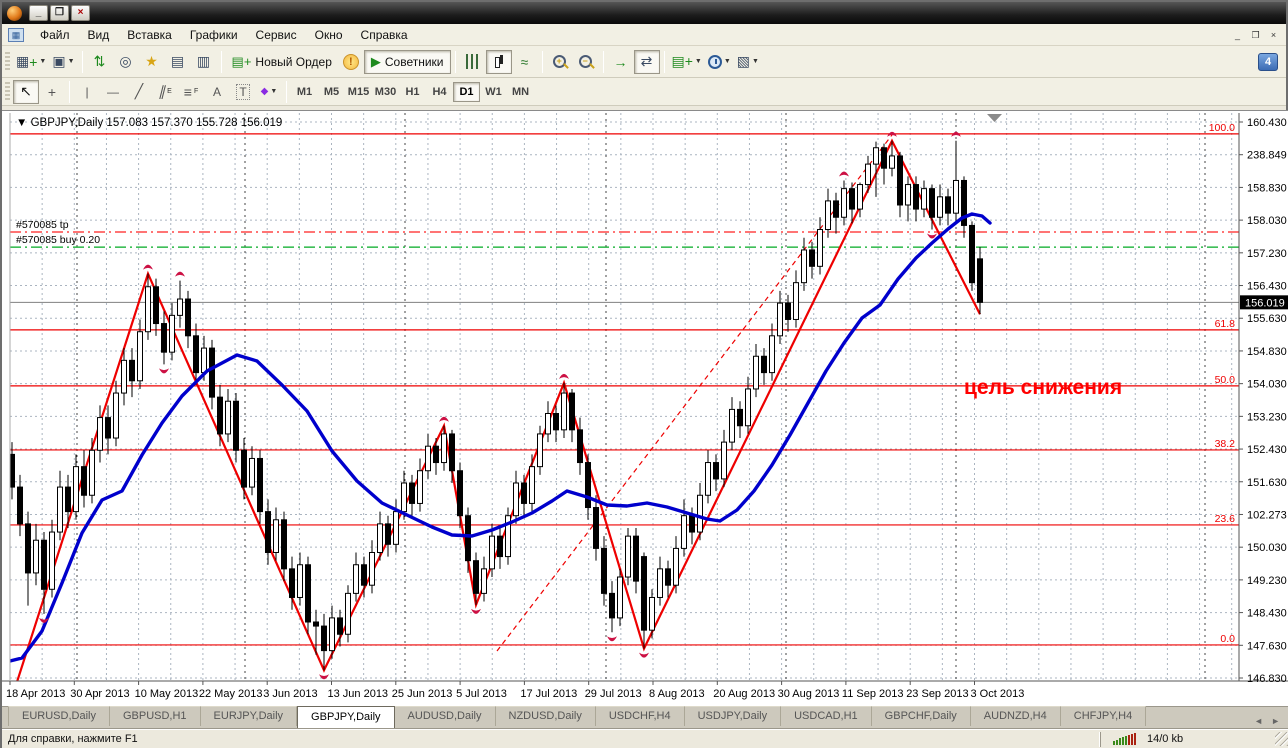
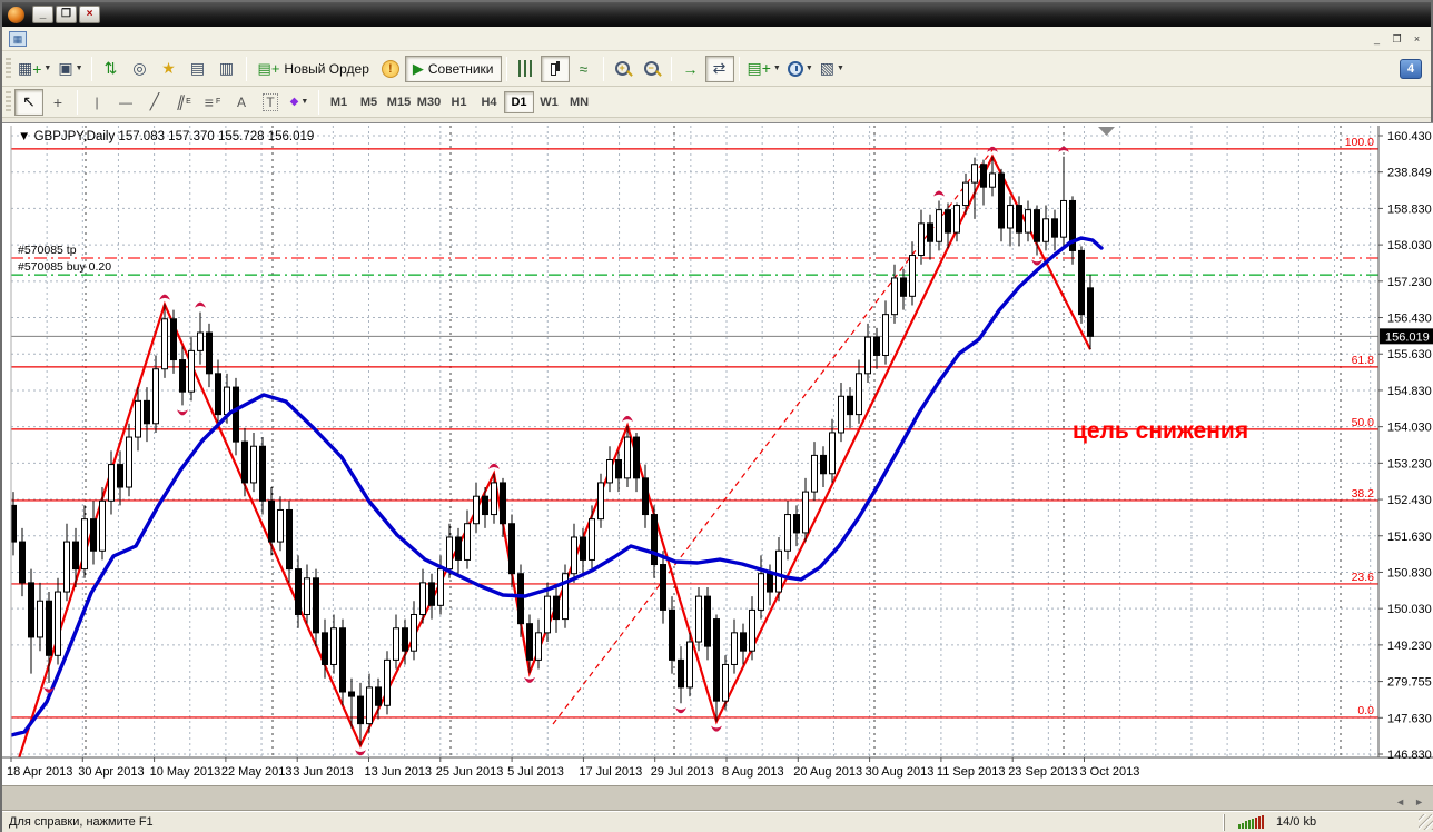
  _
  ❐
  ×
  ▦
- Файл Вид Вставка Графики Сервис Окно Справка
  _
  ❐
  ×
  ▦
  +
  ▣
  ⇅
  ◎
  ★
  ▤
  ▥
  ▤+
  Новый Ордер
  !
  ▶
  Советники
  ≈
  +
  −
  →
  ⇄
  ▤+
  ▧
  4
  ↖
  +
  |
  —
  ╱
  ∥
  ≡
  A
  T
  ◆
  M1
  M5
  M15
  M30
  H1
  H4
  D1
  W1
  MN
  100.0
  61.8
  50.0
  38.2
  23.6
  0.0
  #570085 tp
  #570085 buy 0.20
  цель снижения
  ▼ GBPJPY,Daily 157.083 157.370 155.728 156.019
  160.430
  238.849
  158.830
  158.030
  157.230
  156.430
  155.630
  154.830
  154.030
  153.230
  152.430
  151.630
- 102.273
+ 150.830
  150.030
  149.230
- 148.430
+ 279.755
  147.630
  146.830
  156.019
  18 Apr 2013
  30 Apr 2013
  10 May 2013
  22 May 2013
  3 Jun 2013
  13 Jun 2013
  25 Jun 2013
  5 Jul 2013
  17 Jul 2013
  29 Jul 2013
  8 Aug 2013
  20 Aug 2013
  30 Aug 2013
  11 Sep 2013
  23 Sep 2013
  3 Oct 2013
- EURUSD,Daily
- GBPUSD,H1
- EURJPY,Daily
- GBPJPY,Daily
- AUDUSD,Daily
- NZDUSD,Daily
- USDCHF,H4
- USDJPY,Daily
- USDCAD,H1
- GBPCHF,Daily
- AUDNZD,H4
- CHFJPY,H4
  ◄
  ►
  Для справки, нажмите F1
  14/0 kb
